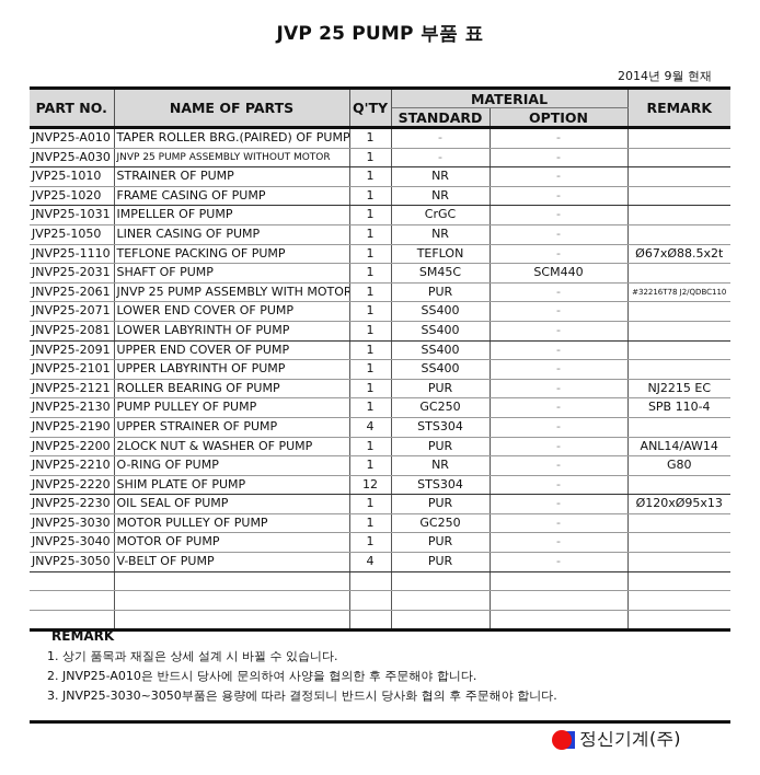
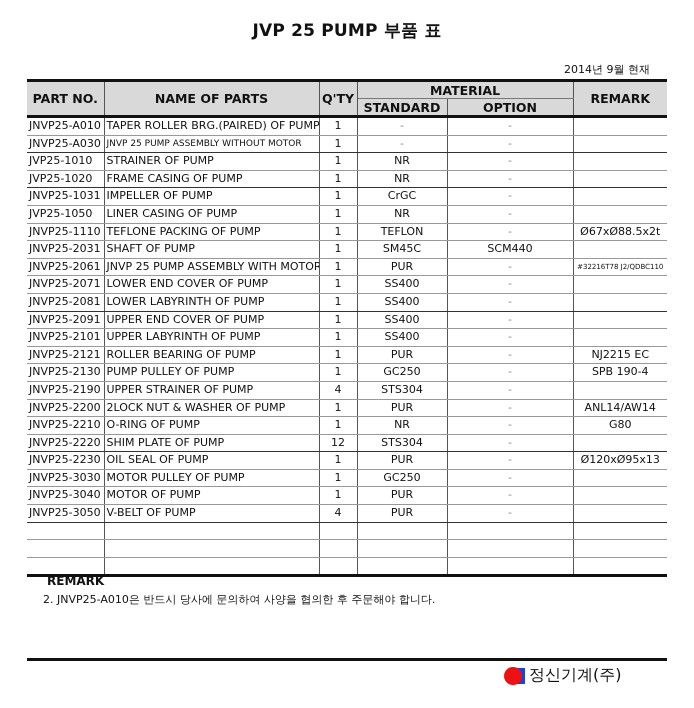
  JVP 25 PUMP 부품 표
  2014년 9월 현재
  PART NO.	NAME OF PARTS	Q'TY	MATERIAL	REMARK
  STANDARD	OPTION
  JNVP25-A010	TAPER ROLLER BRG.(PAIRED) OF PUMP	1	-	-
  JNVP25-A030	JNVP 25 PUMP ASSEMBLY WITHOUT MOTOR	1	-	-
  JVP25-1010	STRAINER OF PUMP	1	NR	-
  JVP25-1020	FRAME CASING OF PUMP	1	NR	-
  JNVP25-1031	IMPELLER OF PUMP	1	CrGC	-
  JVP25-1050	LINER CASING OF PUMP	1	NR	-
  JNVP25-1110	TEFLONE PACKING OF PUMP	1	TEFLON	-	Ø67xØ88.5x2t
  JNVP25-2031	SHAFT OF PUMP	1	SM45C	SCM440
  JNVP25-2061	JNVP 25 PUMP ASSEMBLY WITH MOTOR	1	PUR	-	#32216T78 J2/QDBC110
  JNVP25-2071	LOWER END COVER OF PUMP	1	SS400	-
  JNVP25-2081	LOWER LABYRINTH OF PUMP	1	SS400	-
  JNVP25-2091	UPPER END COVER OF PUMP	1	SS400	-
  JNVP25-2101	UPPER LABYRINTH OF PUMP	1	SS400	-
  JNVP25-2121	ROLLER BEARING OF PUMP	1	PUR	-	NJ2215 EC
- JNVP25-2130	PUMP PULLEY OF PUMP	1	GC250	-	SPB 110-4
+ JNVP25-2130	PUMP PULLEY OF PUMP	1	GC250	-	SPB 190-4
  JNVP25-2190	UPPER STRAINER OF PUMP	4	STS304	-
  JNVP25-2200	2LOCK NUT & WASHER OF PUMP	1	PUR	-	ANL14/AW14
  JNVP25-2210	O-RING OF PUMP	1	NR	-	G80
  JNVP25-2220	SHIM PLATE OF PUMP	12	STS304	-
  JNVP25-2230	OIL SEAL OF PUMP	1	PUR	-	Ø120xØ95x13
  JNVP25-3030	MOTOR PULLEY OF PUMP	1	GC250	-
  JNVP25-3040	MOTOR OF PUMP	1	PUR	-
  JNVP25-3050	V-BELT OF PUMP	4	PUR	-
  REMARK
- 1. 상기 품목과 재질은 상세 설계 시 바뀔 수 있습니다.
  2. JNVP25-A010은 반드시 당사에 문의하여 사양을 협의한 후 주문해야 합니다.
- 3. JNVP25-3030~3050부품은 용량에 따라 결정되니 반드시 당사화 협의 후 주문해야 합니다.
  정신기계(주)
